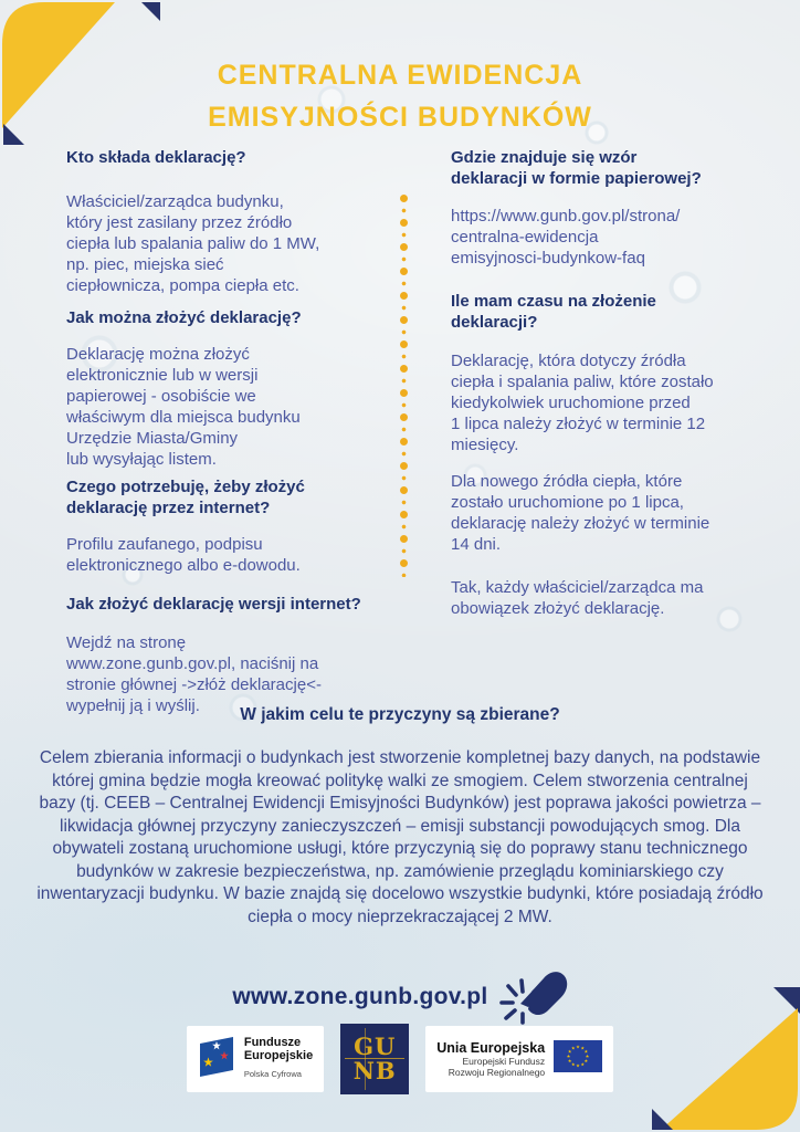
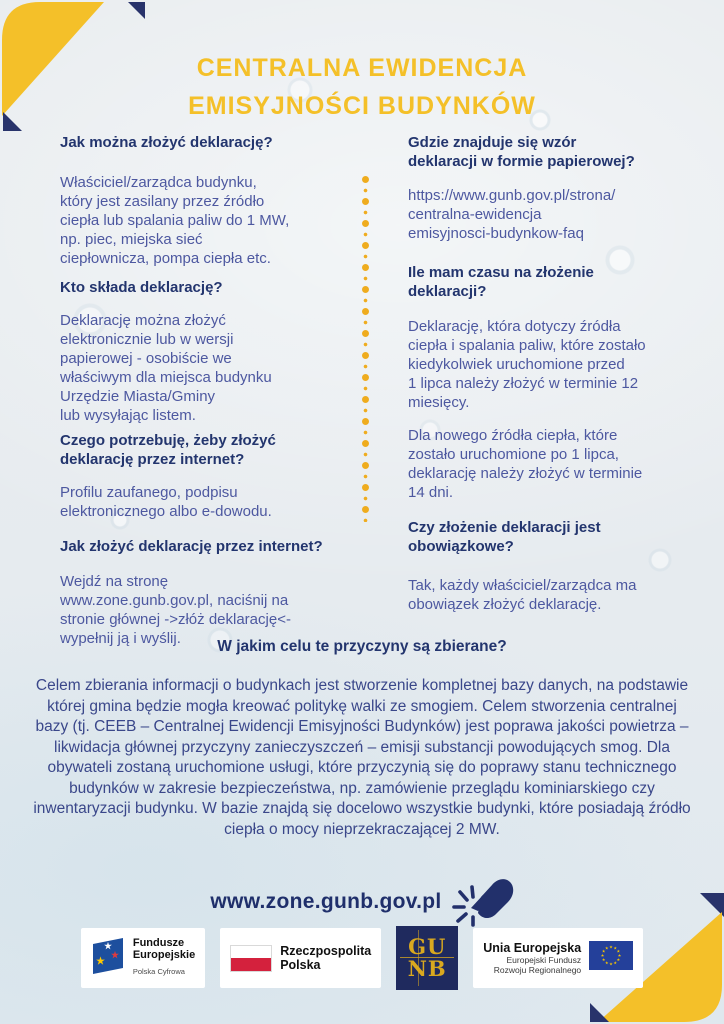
  CENTRALNA EWIDENCJA
  EMISYJNOŚCI BUDYNKÓW
- Kto składa deklarację?
+ Jak można złożyć deklarację?
  Właściciel/zarządca budynku,
  który jest zasilany przez źródło
  ciepła lub spalania paliw do 1 MW,
  np. piec, miejska sieć
  ciepłownicza, pompa ciepła etc.
- Jak można złożyć deklarację?
+ Kto składa deklarację?
  Deklarację można złożyć
  elektronicznie lub w wersji
  papierowej - osobiście we
  właściwym dla miejsca budynku
  Urzędzie Miasta/Gminy
  lub wysyłając listem.
  Czego potrzebuję, żeby złożyć
  deklarację przez internet?
  Profilu zaufanego, podpisu
  elektronicznego albo e-dowodu.
- Jak złożyć deklarację wersji internet?
+ Jak złożyć deklarację przez internet?
  Wejdź na stronę
  www.zone.gunb.gov.pl, naciśnij na
  stronie głównej ->złóż deklarację<-
  wypełnij ją i wyślij.
  Gdzie znajduje się wzór
  deklaracji w formie papierowej?
  https://www.gunb.gov.pl/strona/
  centralna-ewidencja
  emisyjnosci-budynkow-faq
  Ile mam czasu na złożenie
  deklaracji?
  Deklarację, która dotyczy źródła
  ciepła i spalania paliw, które zostało
  kiedykolwiek uruchomione przed
  1 lipca należy złożyć w terminie 12
  miesięcy.
  Dla nowego źródła ciepła, które
  zostało uruchomione po 1 lipca,
  deklarację należy złożyć w terminie
  14 dni.
+ Czy złożenie deklaracji jest
+ obowiązkowe?
  Tak, każdy właściciel/zarządca ma
  obowiązek złożyć deklarację.
  W jakim celu te przyczyny są zbierane?
  Celem zbierania informacji o budynkach jest stworzenie kompletnej bazy danych, na podstawie której gmina będzie mogła kreować politykę walki ze smogiem. Celem stworzenia centralnej bazy (tj. CEEB – Centralnej Ewidencji Emisyjności Budynków) jest poprawa jakości powietrza – likwidacja głównej przyczyny zanieczyszczeń – emisji substancji powodujących smog. Dla obywateli zostaną uruchomione usługi, które przyczynią się do poprawy stanu technicznego budynków w zakresie bezpieczeństwa, np. zamówienie przeglądu kominiarskiego czy inwentaryzacji budynku. W bazie znajdą się docelowo wszystkie budynki, które posiadają źródło ciepła o mocy nieprzekraczającej 2 MW.
  www.zone.gunb.gov.pl
  Fundusze
  Europejskie
  Polska Cyfrowa
+ Rzeczpospolita
+ Polska
  GU
  NB
  Unia Europejska
  Europejski Fundusz
  Rozwoju Regionalnego
